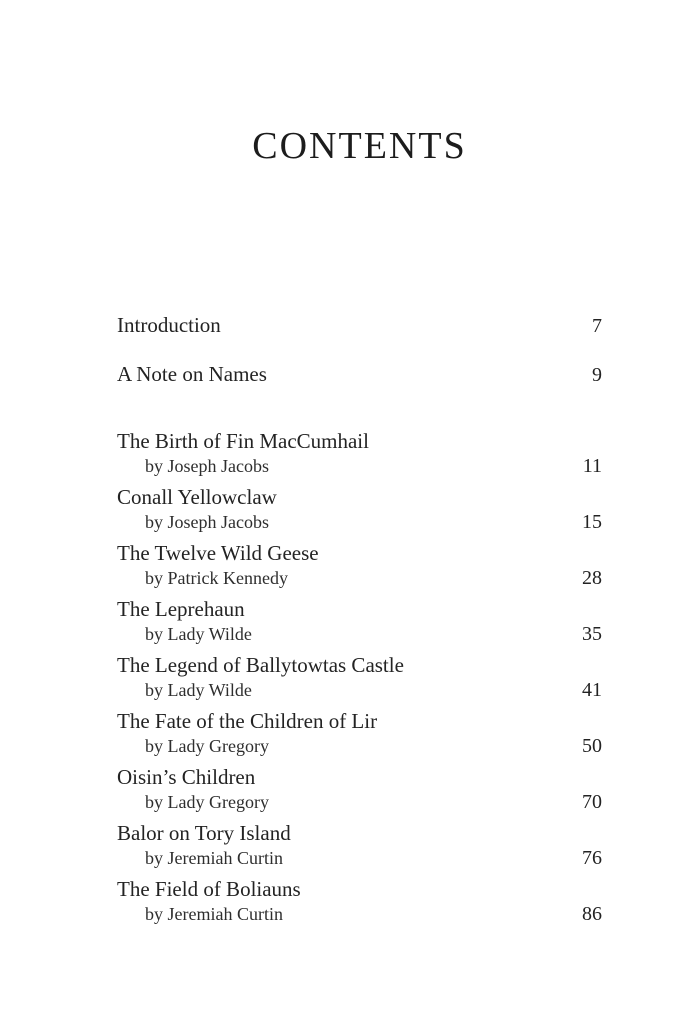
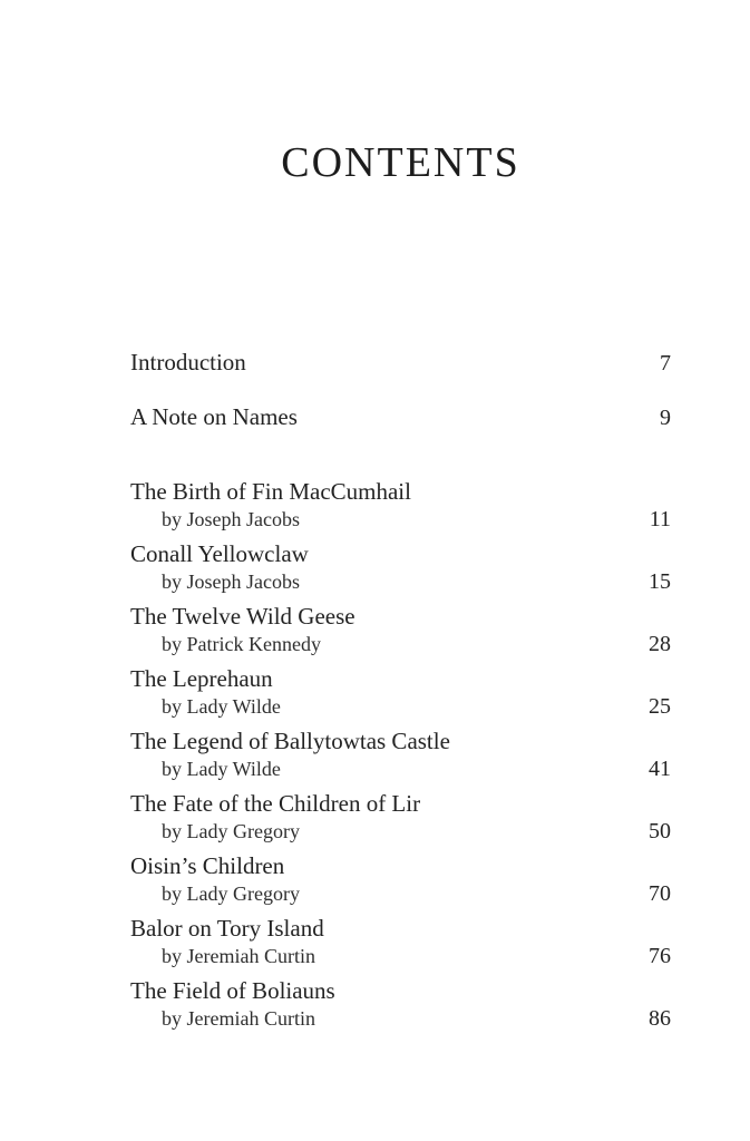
  CONTENTS
  Introduction
  7
  A Note on Names
  9
  The Birth of Fin MacCumhail
  by Joseph Jacobs
  11
  Conall Yellowclaw
  by Joseph Jacobs
  15
  The Twelve Wild Geese
  by Patrick Kennedy
  28
  The Leprehaun
  by Lady Wilde
- 35
+ 25
  The Legend of Ballytowtas Castle
  by Lady Wilde
  41
  The Fate of the Children of Lir
  by Lady Gregory
  50
  Oisin’s Children
  by Lady Gregory
  70
  Balor on Tory Island
  by Jeremiah Curtin
  76
  The Field of Boliauns
  by Jeremiah Curtin
  86
